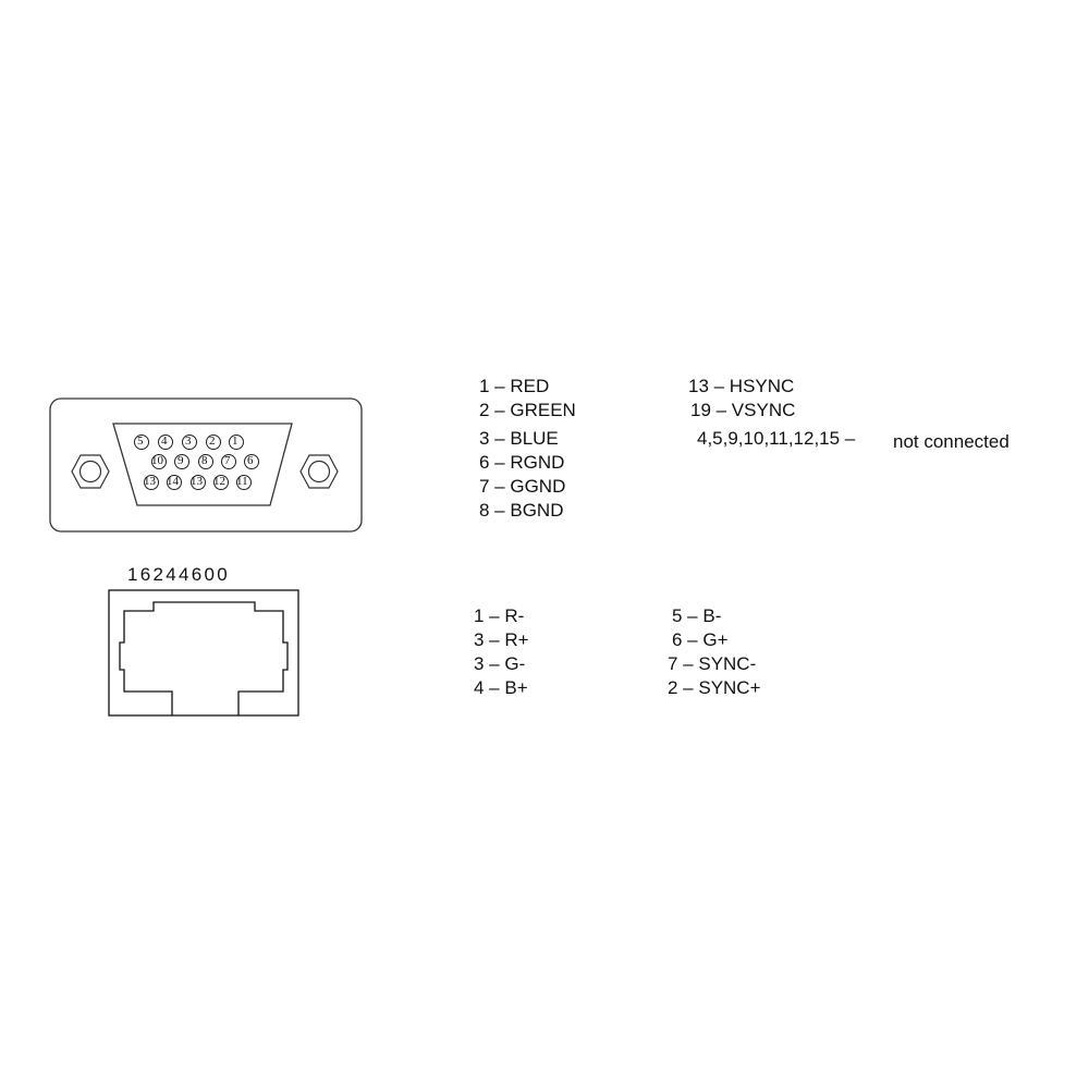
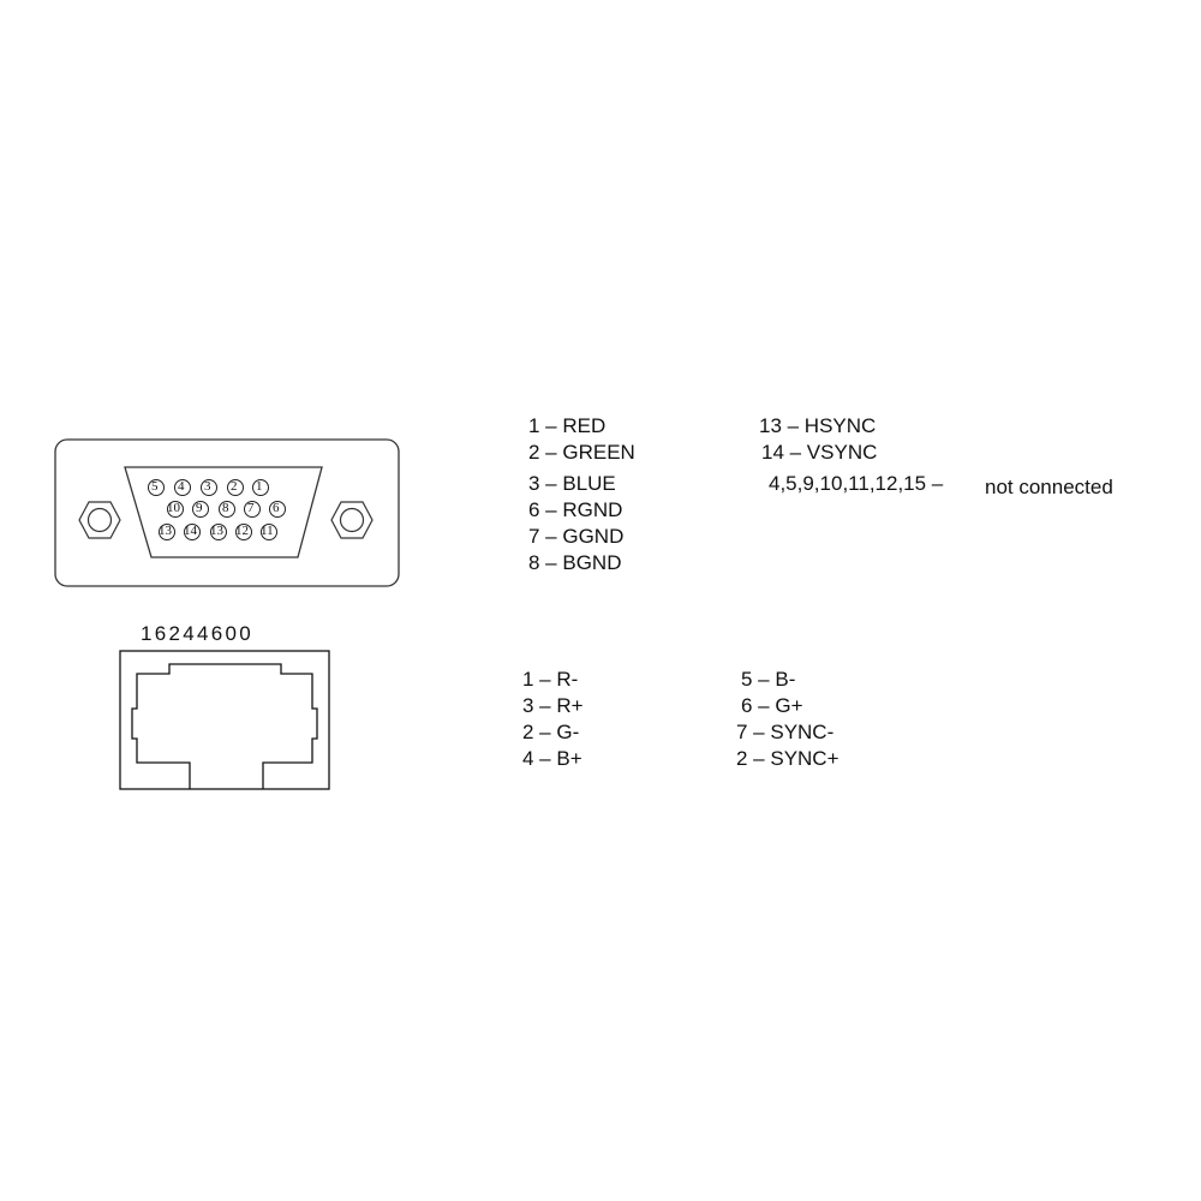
  5
  4
  3
  2
  1
  10
  9
  8
  7
  6
  13
  14
  13
  12
  11
  1 – RED
  2 – GREEN
  3 – BLUE
  6 – RGND
  7 – GGND
  8 – BGND
  13 – HSYNC
- 19 – VSYNC
+ 14 – VSYNC
  4,5,9,10,11,12,15 –
  not connected
  16244600
  1 – R-
  3 – R+
- 3 – G-
+ 2 – G-
  4 – B+
  5 – B-
  6 – G+
  7 – SYNC-
  2 – SYNC+
